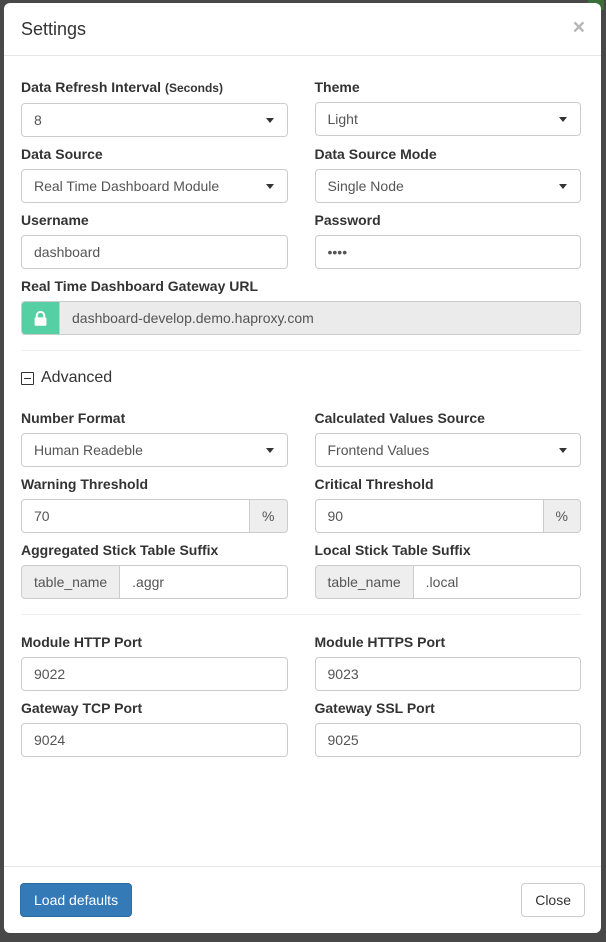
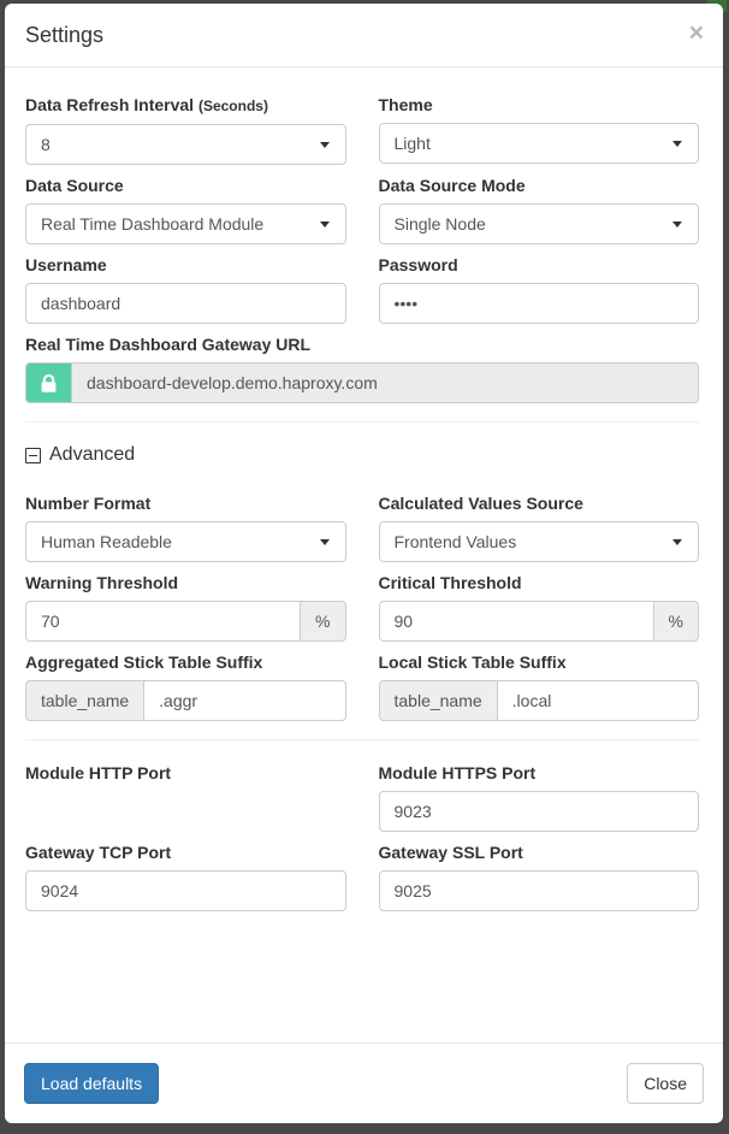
  Settings
  ×
  Data Refresh Interval (Seconds)
  8
  Theme
  Light
  Data Source
  Real Time Dashboard Module
  Data Source Mode
  Single Node
  Username
  dashboard
  Password
  ••••
  Real Time Dashboard Gateway URL
  dashboard-develop.demo.haproxy.com
  Advanced
  Number Format
  Human Readeble
  Calculated Values Source
  Frontend Values
  Warning Threshold
  70
  %
  Critical Threshold
  90
  %
  Aggregated Stick Table Suffix
  table_name
  .aggr
  Local Stick Table Suffix
  table_name
  .local
  Module HTTP Port
- 9022
  Module HTTPS Port
  9023
  Gateway TCP Port
  9024
  Gateway SSL Port
  9025
  Load defaults
  Close
